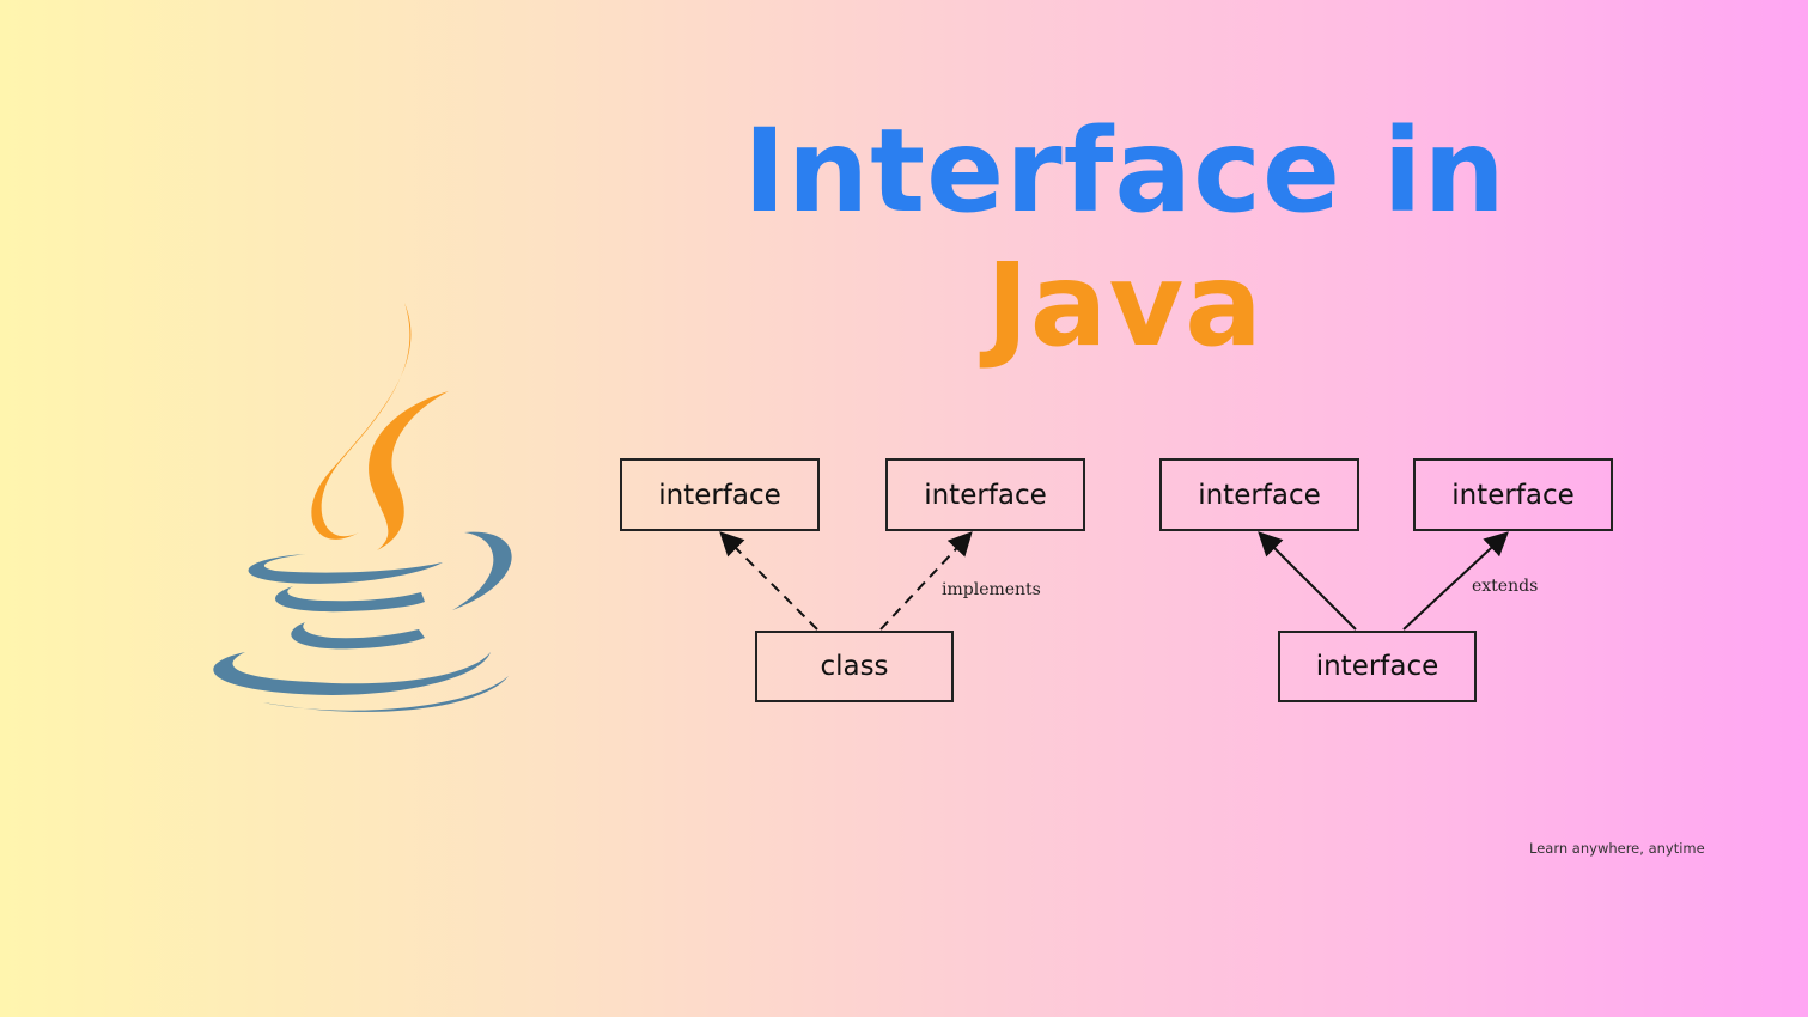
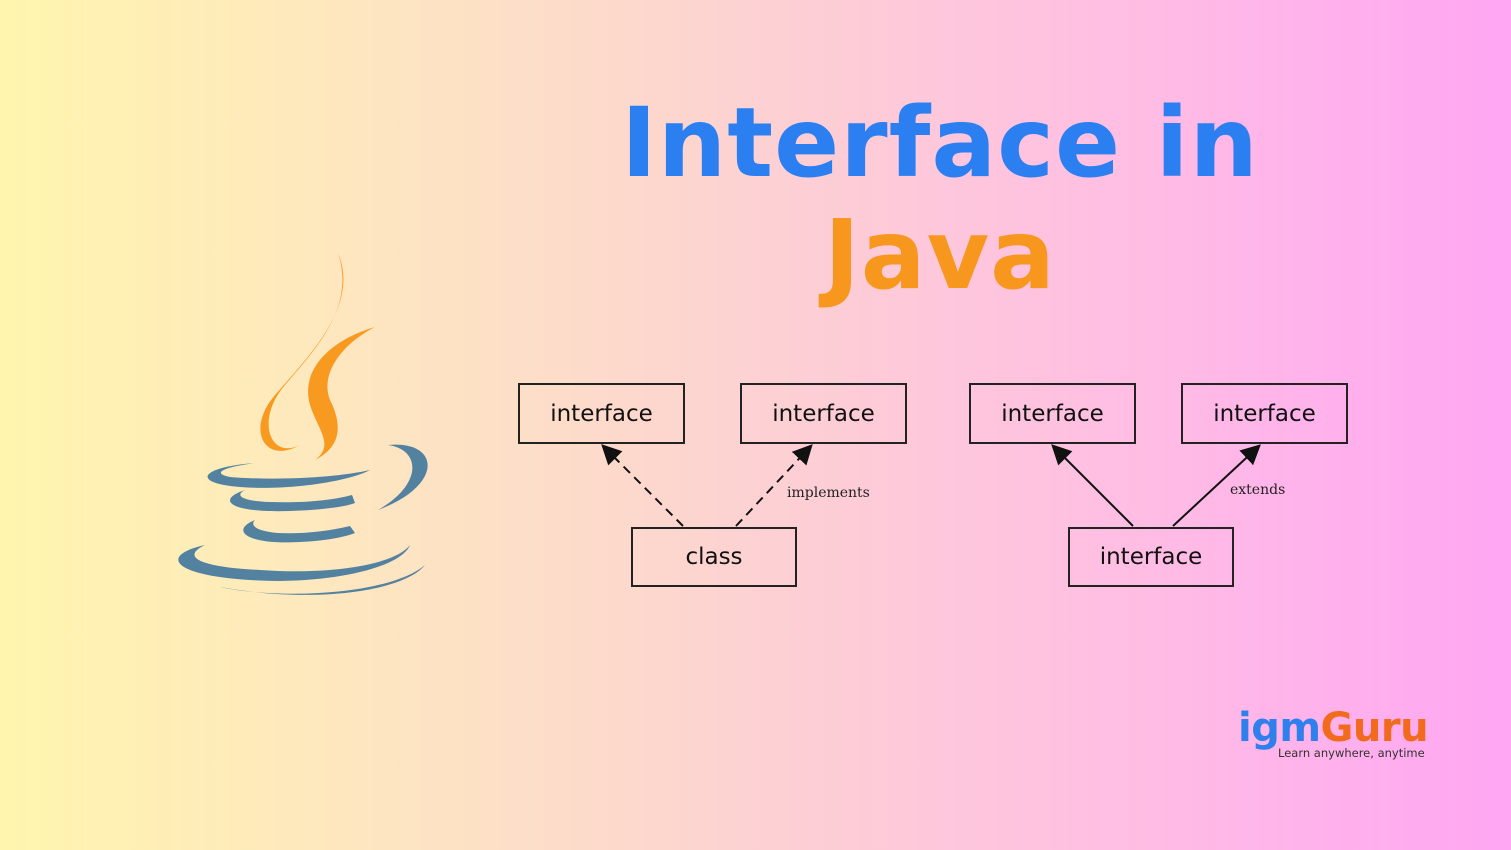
  Interface in
  Java
  interface
  interface
  class
  implements
  interface
  interface
  interface
  extends
+ igmGuru
  Learn anywhere, anytime
